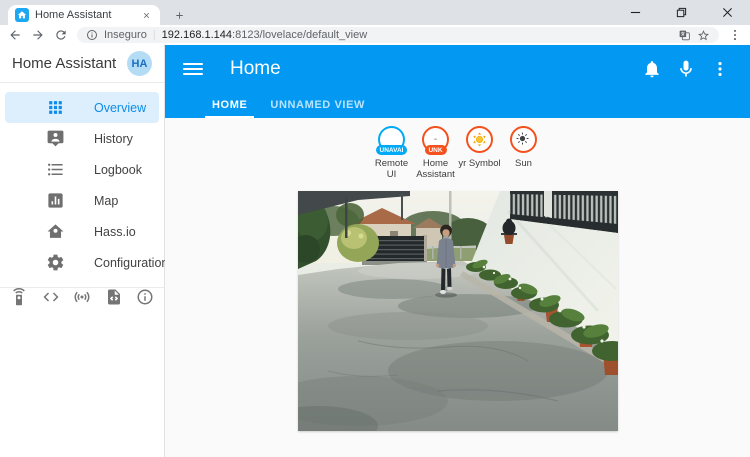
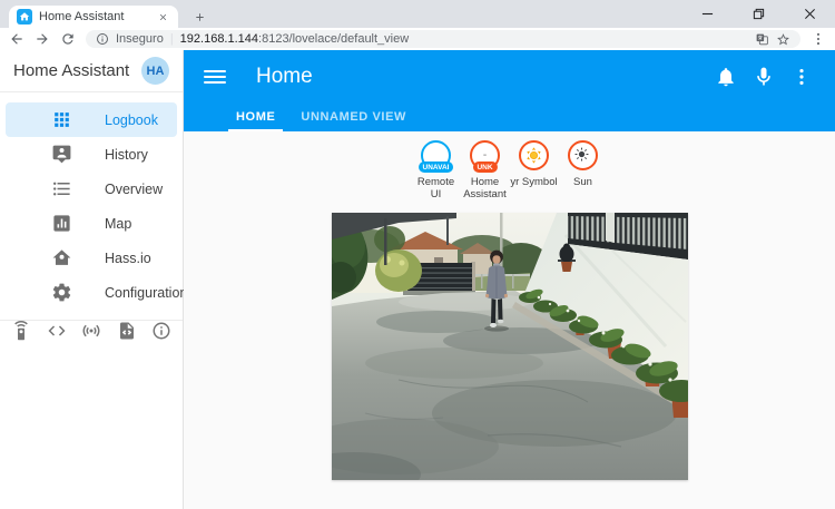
  Home Assistant
  Inseguro
  192.168.1.144:8123/lovelace/default_view
  Home Assistant
  HA
- Overview
+ Logbook
  History
- Logbook
+ Overview
  Map
  Hass.io
  Configuratio
  Home
  HOME
  UNNAMED VIEW
  Remote UI
  -
  Home Assistant
  yr Symbol
  Sun
